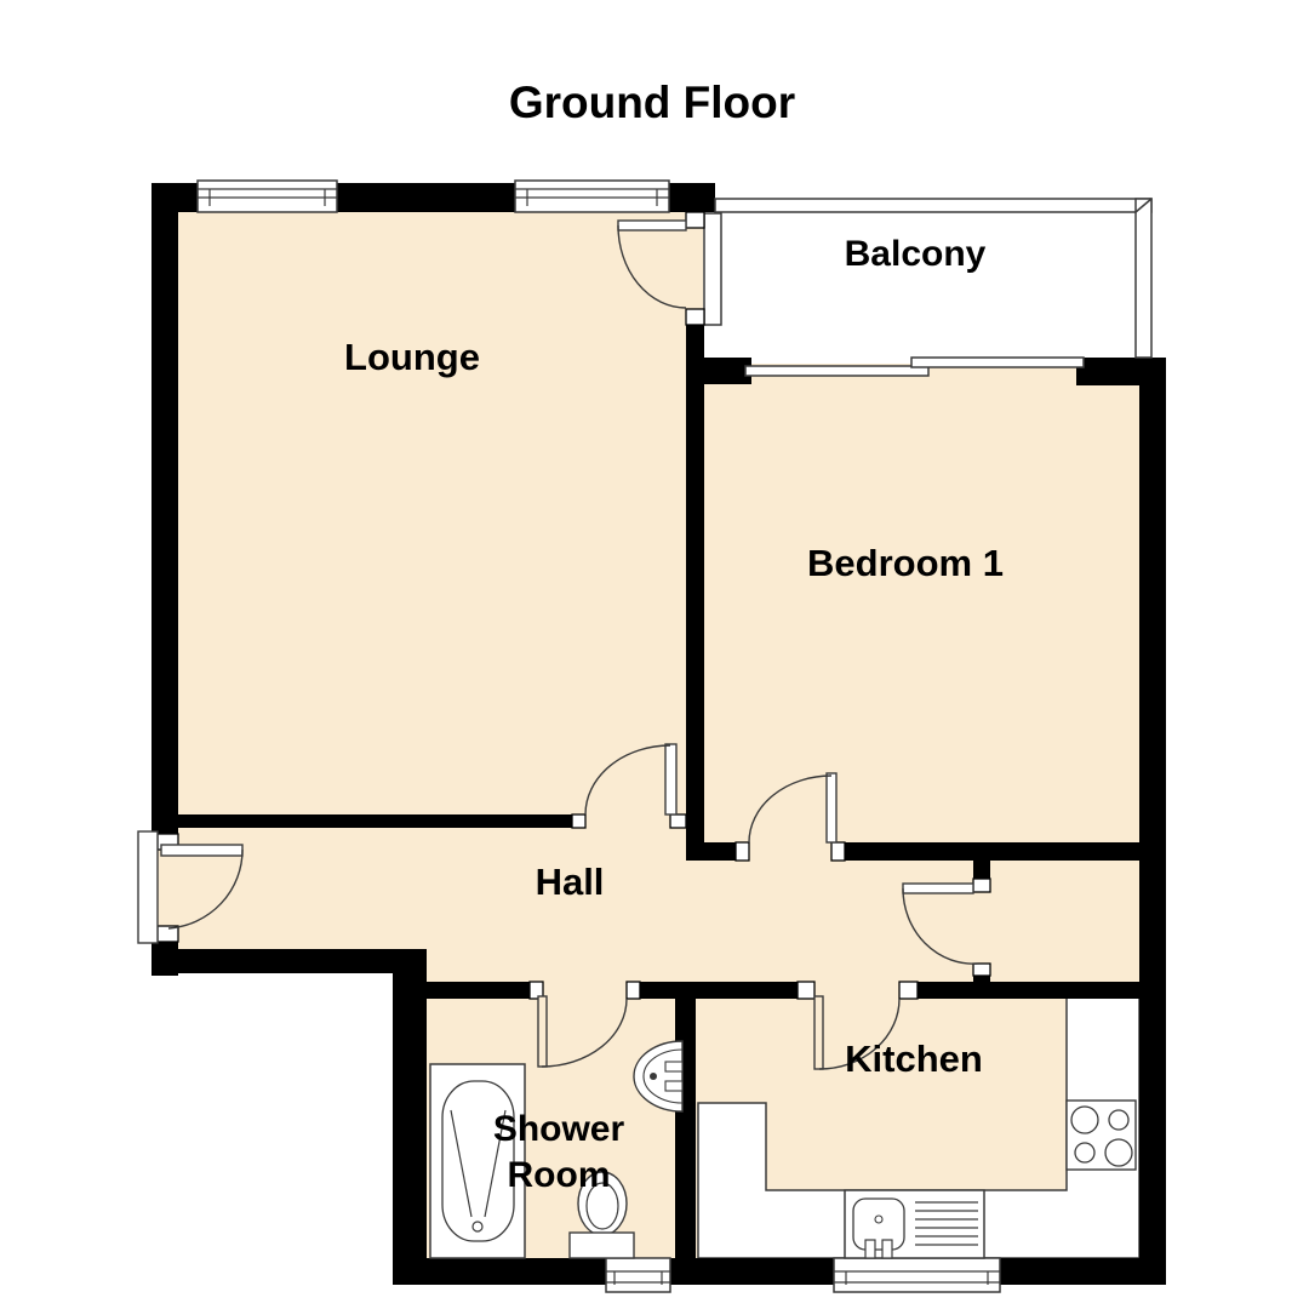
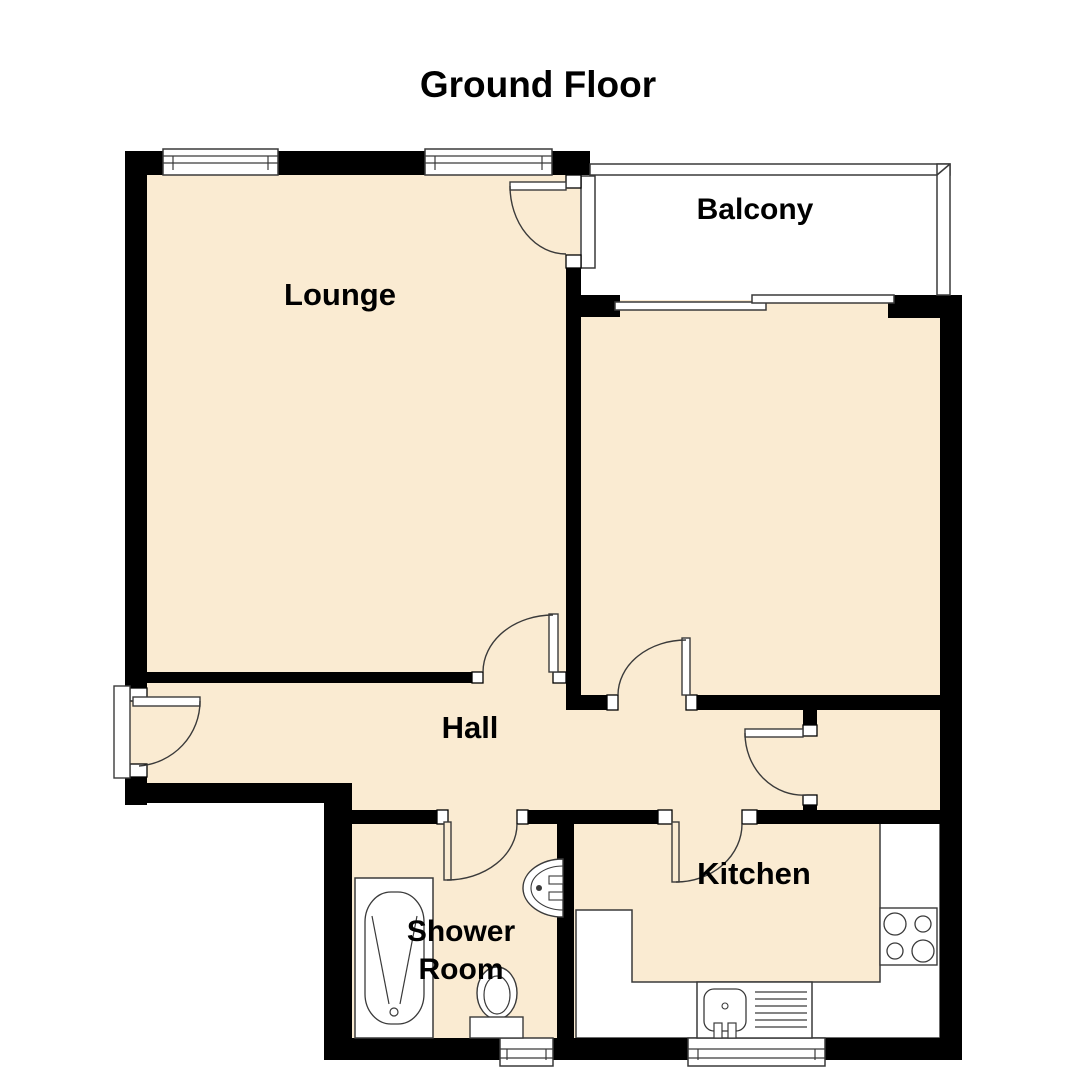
  Ground Floor
  Lounge
  Balcony
- Bedroom 1
  Hall
  Shower
  Room
  Kitchen
